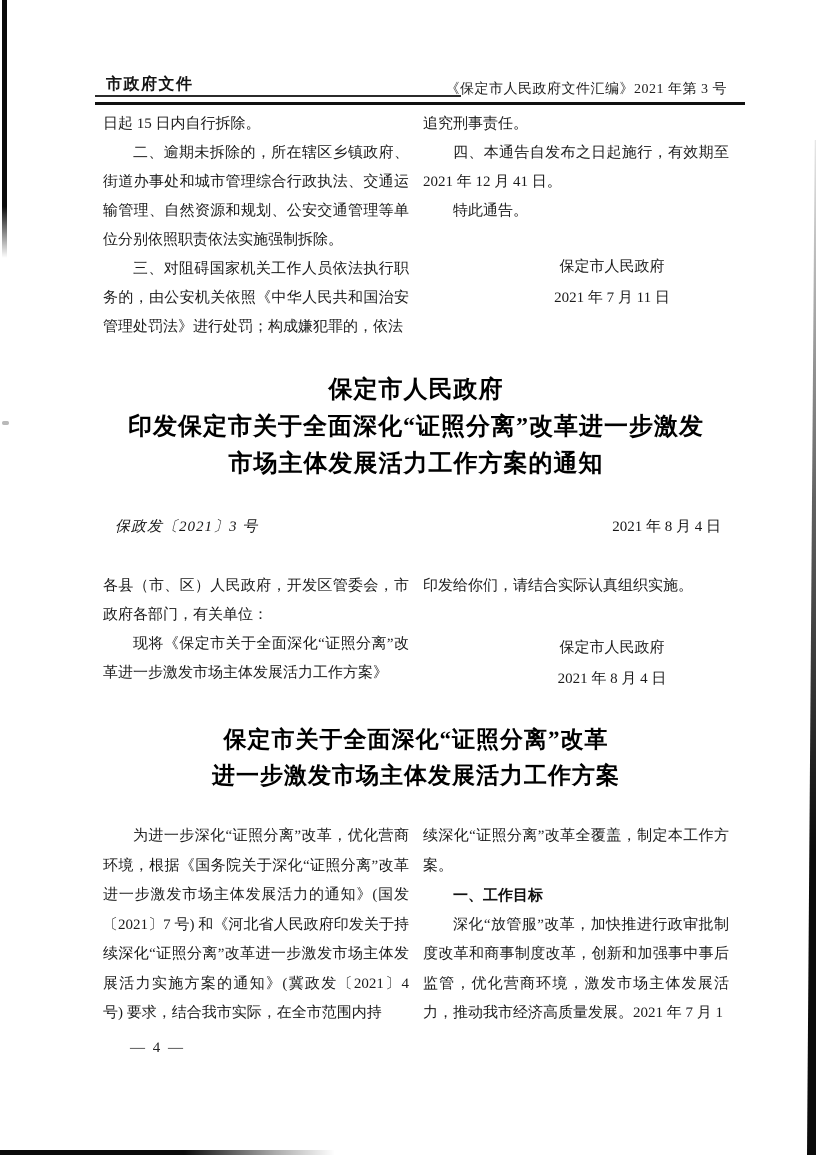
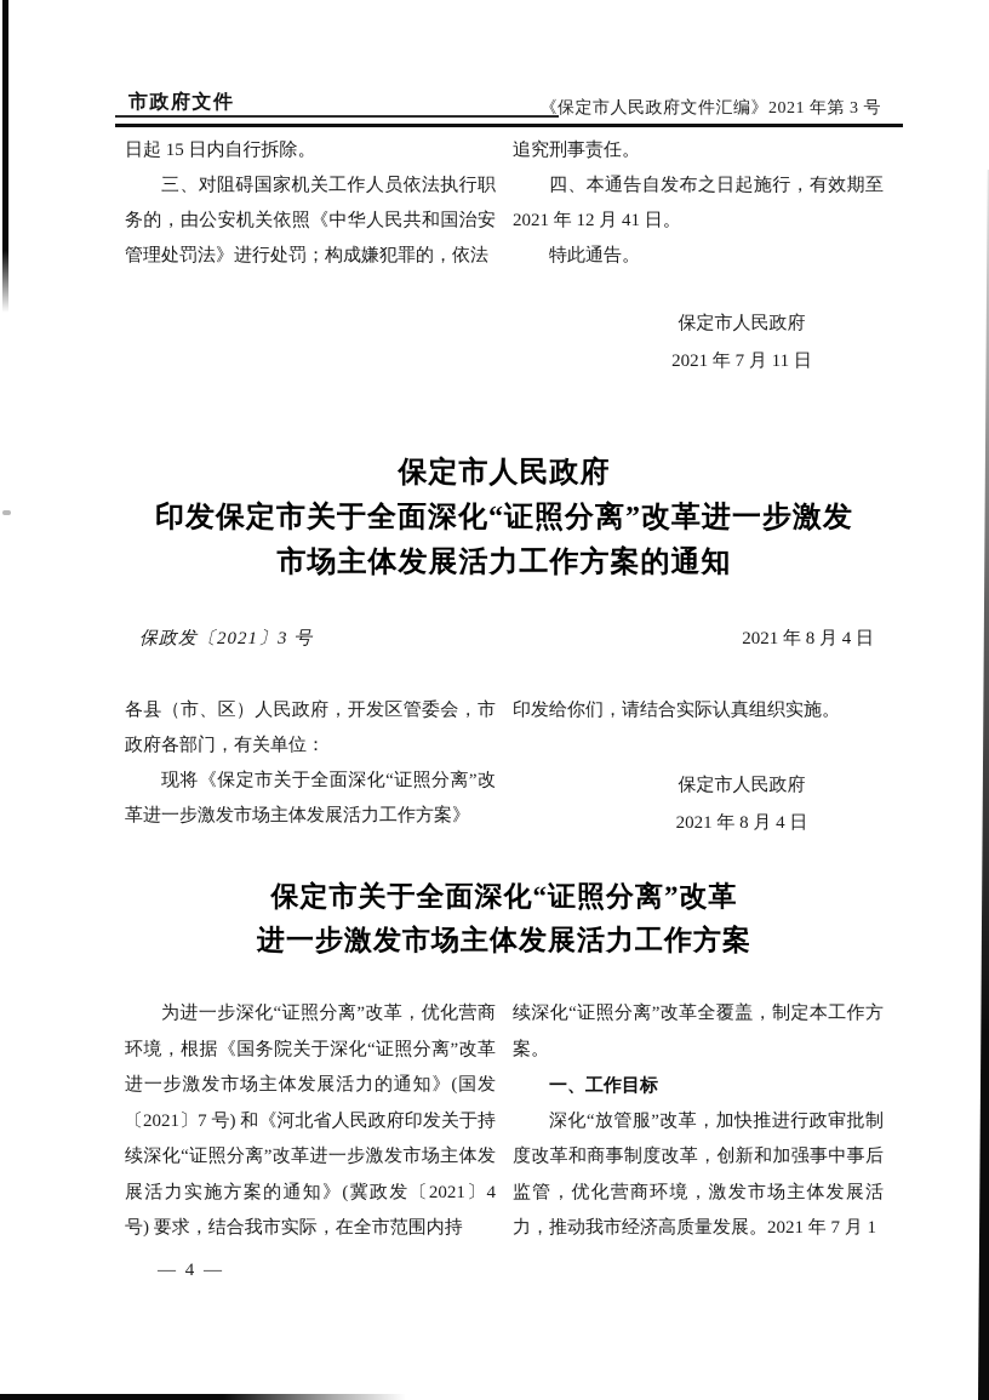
  市政府文件
  《保定市人民政府文件汇编》2021 年第 3 号
  日起 15 日内自行拆除。
- 二、逾期未拆除的，所在辖区乡镇政府、街道办事处和城市管理综合行政执法、交通运输管理、自然资源和规划、公安交通管理等单位分别依照职责依法实施强制拆除。
  三、对阻碍国家机关工作人员依法执行职务的，由公安机关依照《中华人民共和国治安管理处罚法》进行处罚；构成嫌犯罪的，依法
  追究刑事责任。
  四、本通告自发布之日起施行，有效期至 2021 年 12 月 41 日。
  特此通告。
  保定市人民政府
  2021 年 7 月 11 日
  保定市人民政府
  印发保定市关于全面深化“证照分离”改革进一步激发
  市场主体发展活力工作方案的通知
  保政发〔2021〕3 号
  2021 年 8 月 4 日
  各县（市、区）人民政府，开发区管委会，市政府各部门，有关单位：
  现将《保定市关于全面深化“证照分离”改革进一步激发市场主体发展活力工作方案》
  印发给你们，请结合实际认真组织实施。
  保定市人民政府
  2021 年 8 月 4 日
  保定市关于全面深化“证照分离”改革
  进一步激发市场主体发展活力工作方案
  为进一步深化“证照分离”改革，优化营商环境，根据《国务院关于深化“证照分离”改革进一步激发市场主体发展活力的通知》(国发〔2021〕7 号) 和《河北省人民政府印发关于持续深化“证照分离”改革进一步激发市场主体发展活力实施方案的通知》(冀政发〔2021〕4 号) 要求，结合我市实际，在全市范围内持
  续深化“证照分离”改革全覆盖，制定本工作方案。
  一、工作目标
  深化“放管服”改革，加快推进行政审批制度改革和商事制度改革，创新和加强事中事后监管，优化营商环境，激发市场主体发展活力，推动我市经济高质量发展。2021 年 7 月 1
  — 4 —
